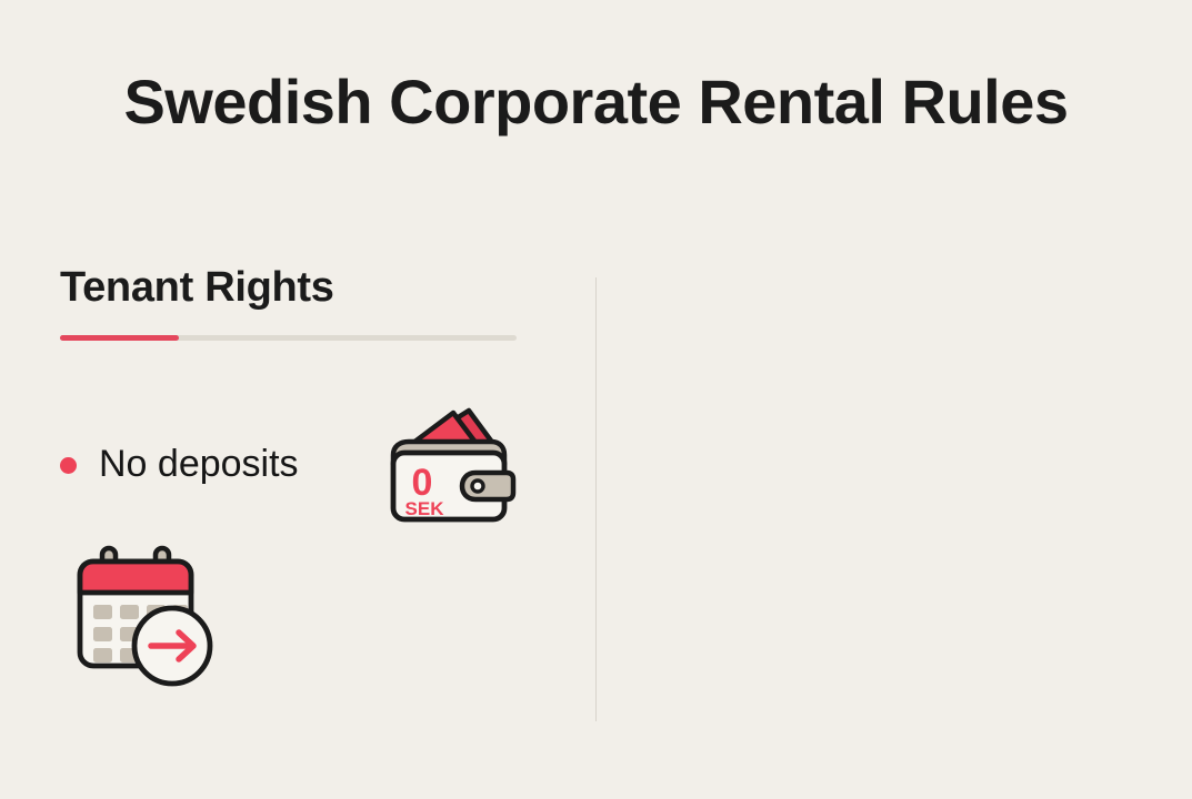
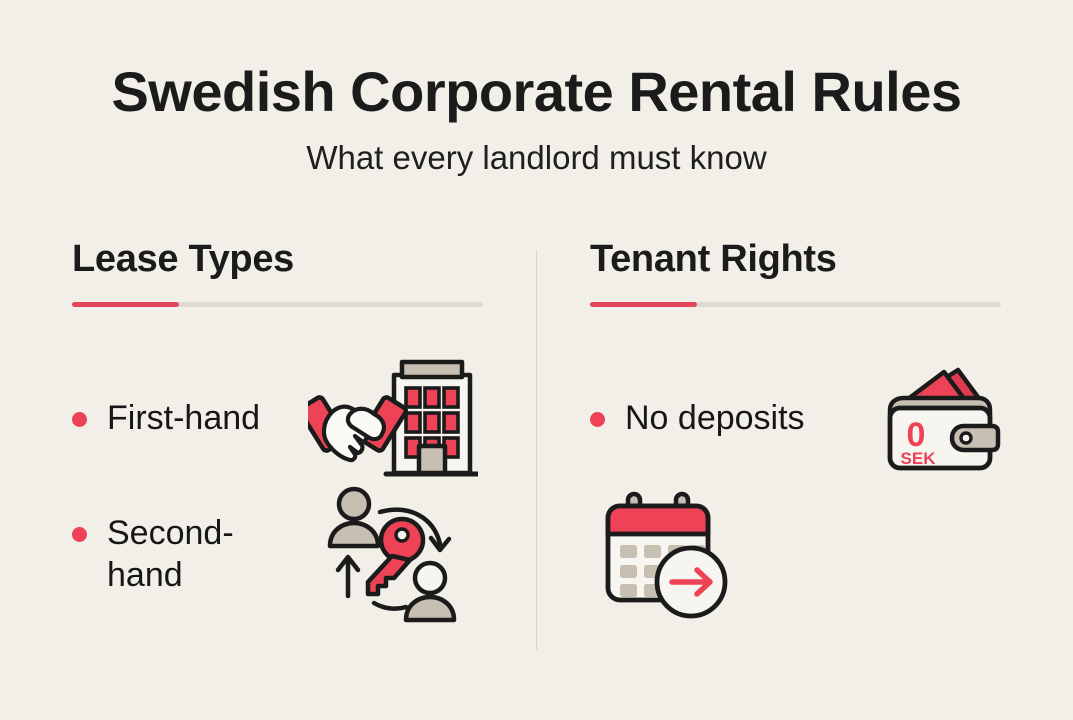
  Swedish Corporate Rental Rules
+ What every landlord must know
+ Lease Types
+ First-hand
+ Second-
+ hand
  Tenant Rights
  No deposits
  0
  SEK
